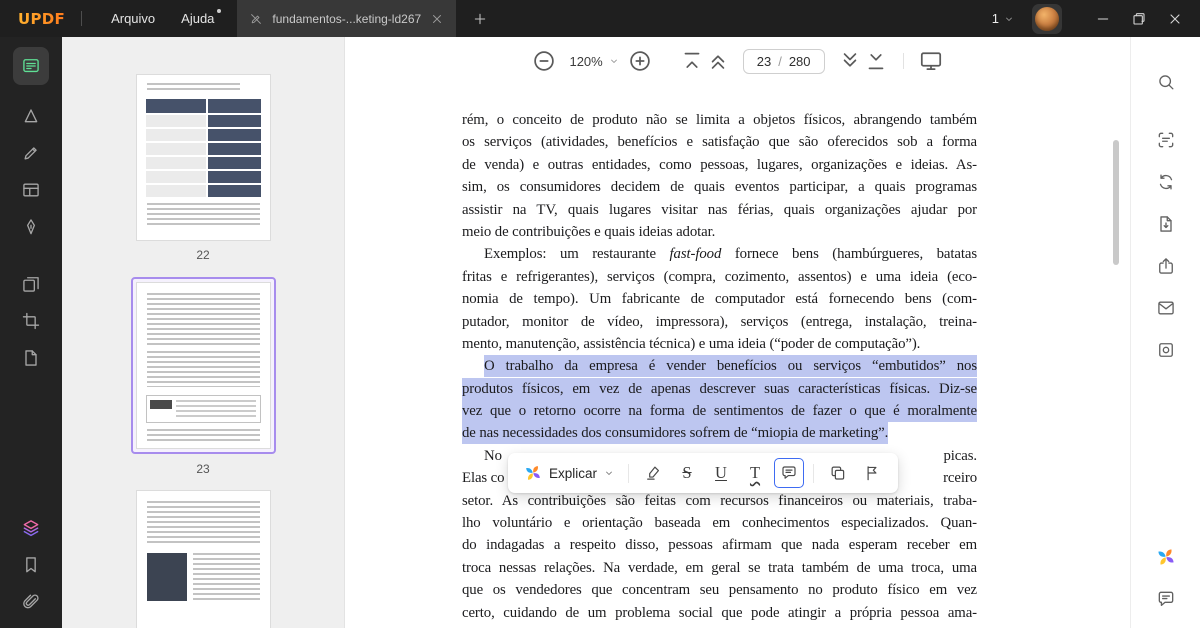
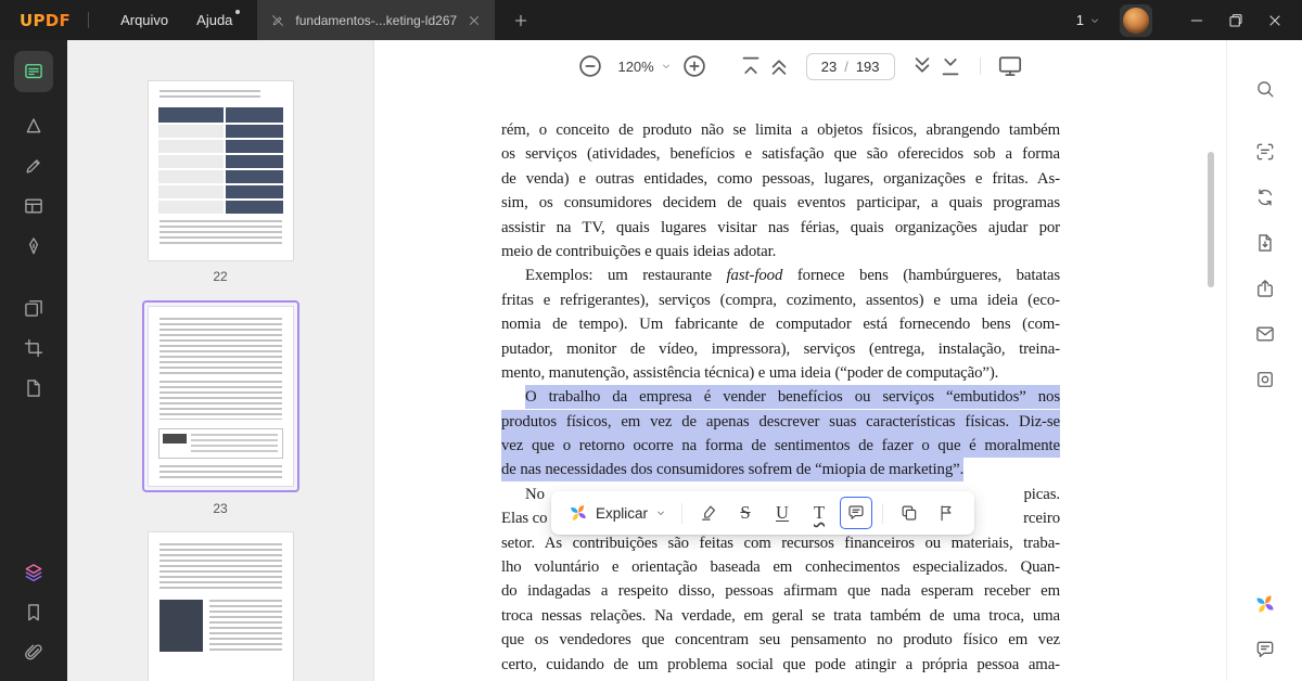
  UPDF
  Arquivo
  Ajuda
  fundamentos-...keting-ld267
  1
  22
  23
  120%
  23
  /
- 280
+ 193
  rém, o conceito de produto não se limita a objetos físicos, abrangendo também
  os serviços (atividades, benefícios e satisfação que são oferecidos sob a forma
- de venda) e outras entidades, como pessoas, lugares, organizações e ideias. As-
+ de venda) e outras entidades, como pessoas, lugares, organizações e fritas. As-
  sim, os consumidores decidem de quais eventos participar, a quais programas
  assistir na TV, quais lugares visitar nas férias, quais organizações ajudar por
  meio de contribuições e quais ideias adotar.
  Exemplos: um restaurante fast-food fornece bens (hambúrgueres, batatas
  fritas e refrigerantes), serviços (compra, cozimento, assentos) e uma ideia (eco-
  nomia de tempo). Um fabricante de computador está fornecendo bens (com-
  putador, monitor de vídeo, impressora), serviços (entrega, instalação, treina-
  mento, manutenção, assistência técnica) e uma ideia (“poder de computação”).
  O trabalho da empresa é vender benefícios ou serviços “embutidos” nos
  produtos físicos, em vez de apenas descrever suas características físicas. Diz-se
  vez que o retorno ocorre na forma de sentimentos de fazer o que é moralmente
  de nas necessidades dos consumidores sofrem de “miopia de marketing”.
  No
  picas.
  Elas co
  rceiro
  setor. As contribuições são feitas com recursos financeiros ou materiais, traba-
  lho voluntário e orientação baseada em conhecimentos especializados. Quan-
  do indagadas a respeito disso, pessoas afirmam que nada esperam receber em
  troca nessas relações. Na verdade, em geral se trata também de uma troca, uma
  que os vendedores que concentram seu pensamento no produto físico em vez
  certo, cuidando de um problema social que pode atingir a própria pessoa ama-
  Explicar
  S
  U
  T
